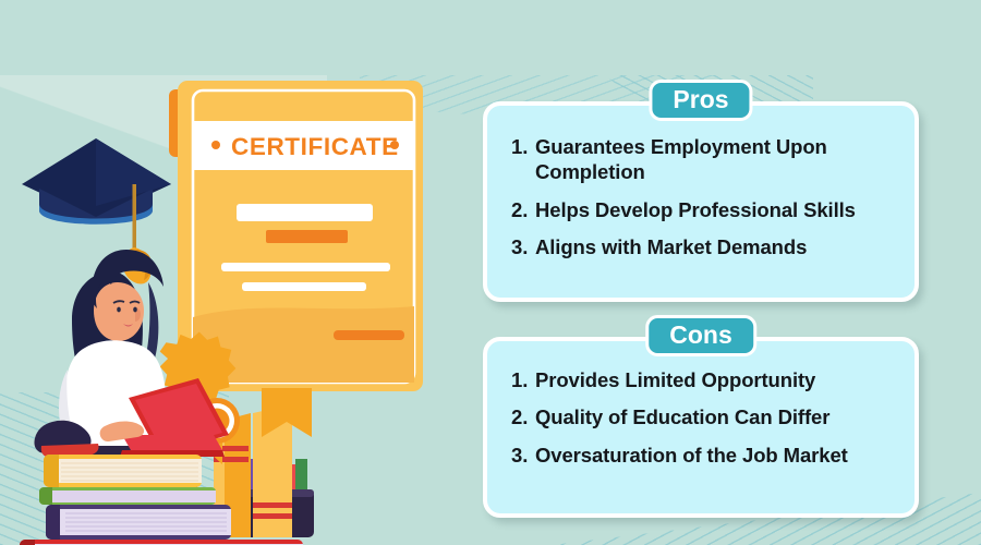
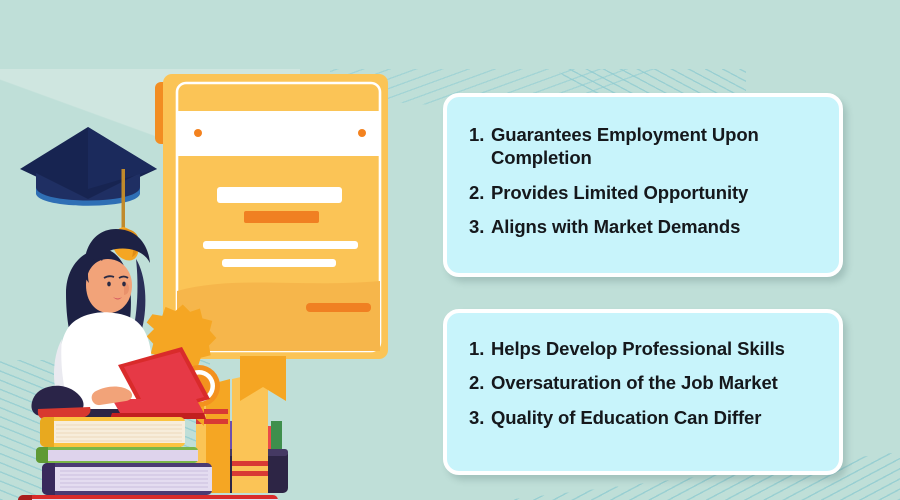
- CERTIFICATE
- Pros
  1.
  Guarantees Employment Upon Completion
  2.
- Helps Develop Professional Skills
+ Provides Limited Opportunity
  3.
  Aligns with Market Demands
- Cons
  1.
- Provides Limited Opportunity
+ Helps Develop Professional Skills
  2.
- Quality of Education Can Differ
+ Oversaturation of the Job Market
  3.
- Oversaturation of the Job Market
+ Quality of Education Can Differ
